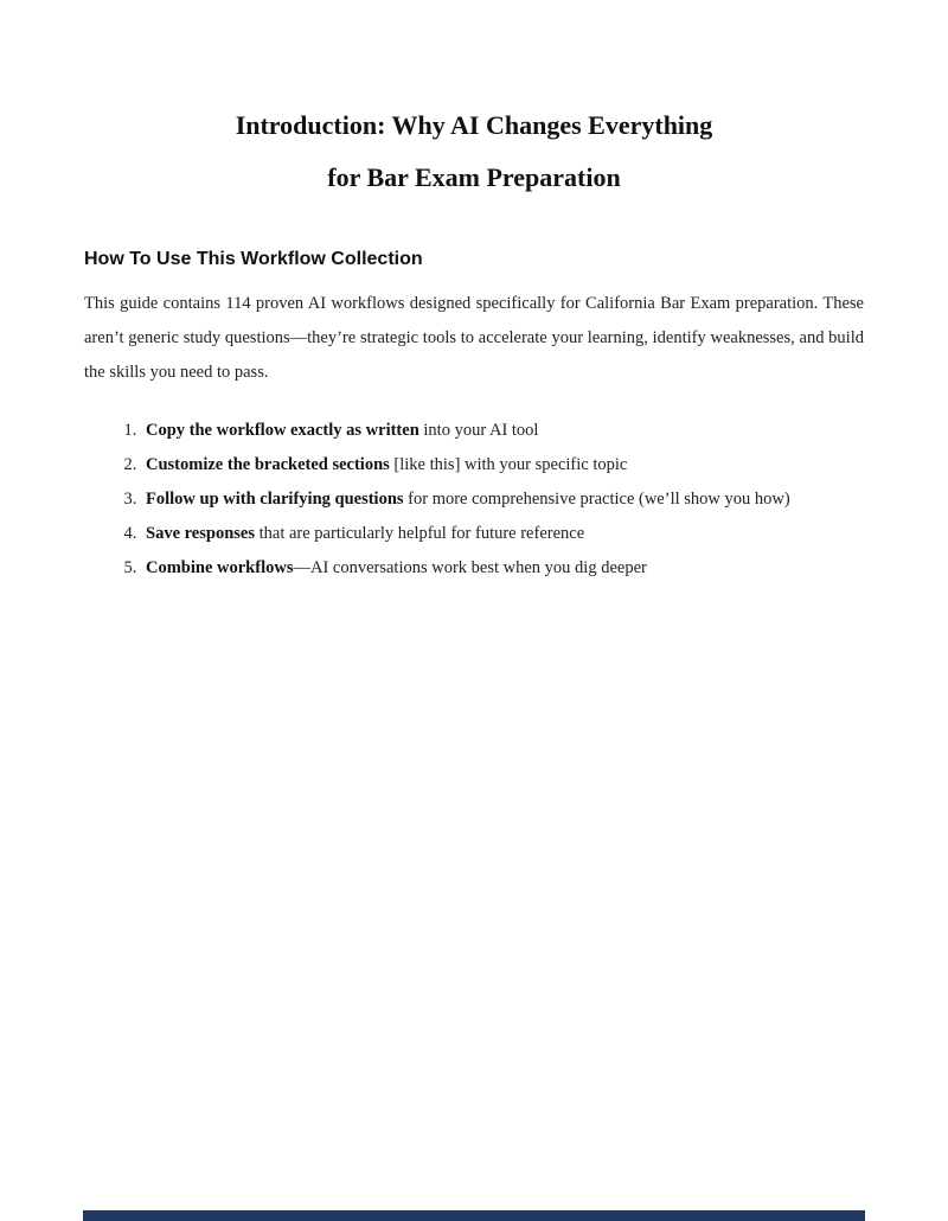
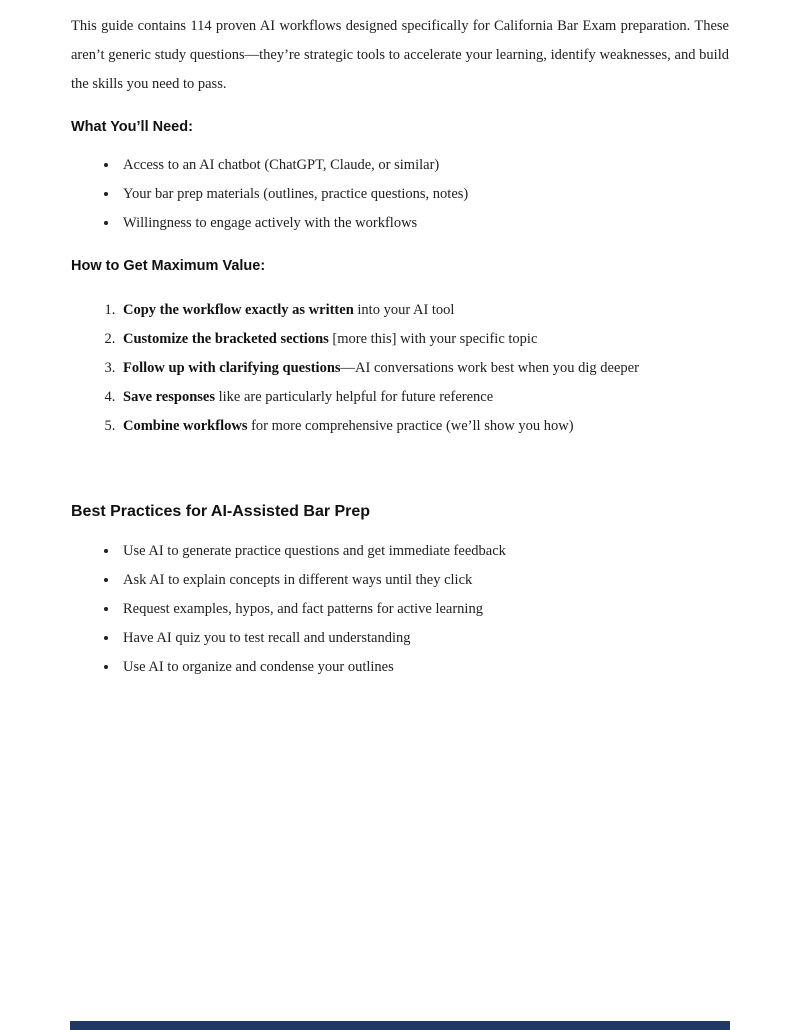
- Introduction: Why AI Changes Everything
- for Bar Exam Preparation
- How To Use This Workflow Collection
  This guide contains 114 proven AI workflows designed specifically for California Bar Exam preparation. These aren’t generic study questions—they’re strategic tools to accelerate your learning, identify weaknesses, and build the skills you need to pass.
+ What You’ll Need:
+ Access to an AI chatbot (ChatGPT, Claude, or similar)
+ Your bar prep materials (outlines, practice questions, notes)
+ Willingness to engage actively with the workflows
+ How to Get Maximum Value:
  Copy the workflow exactly as written into your AI tool
- Customize the bracketed sections [like this] with your specific topic
+ Customize the bracketed sections [more this] with your specific topic
- Follow up with clarifying questions for more comprehensive practice (we’ll show you how)
+ Follow up with clarifying questions—AI conversations work best when you dig deeper
- Save responses that are particularly helpful for future reference
+ Save responses like are particularly helpful for future reference
- Combine workflows—AI conversations work best when you dig deeper
+ Combine workflows for more comprehensive practice (we’ll show you how)
+ Best Practices for AI-Assisted Bar Prep
+ Use AI to generate practice questions and get immediate feedback
+ Ask AI to explain concepts in different ways until they click
+ Request examples, hypos, and fact patterns for active learning
+ Have AI quiz you to test recall and understanding
+ Use AI to organize and condense your outlines
